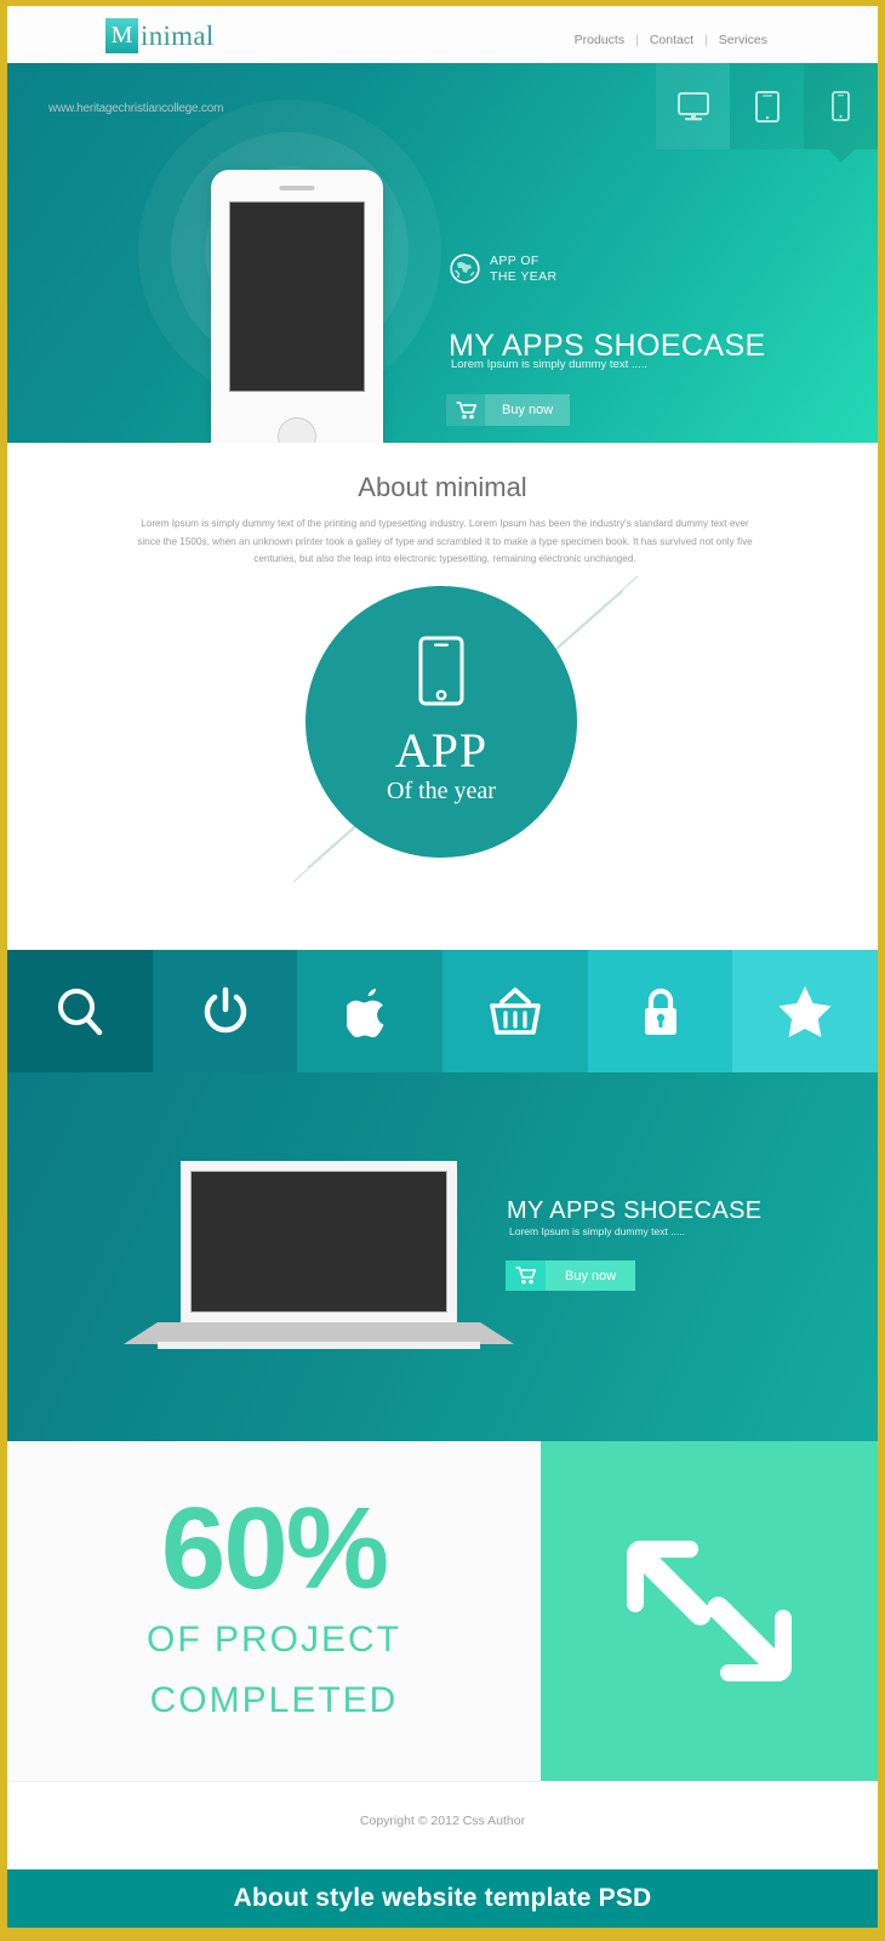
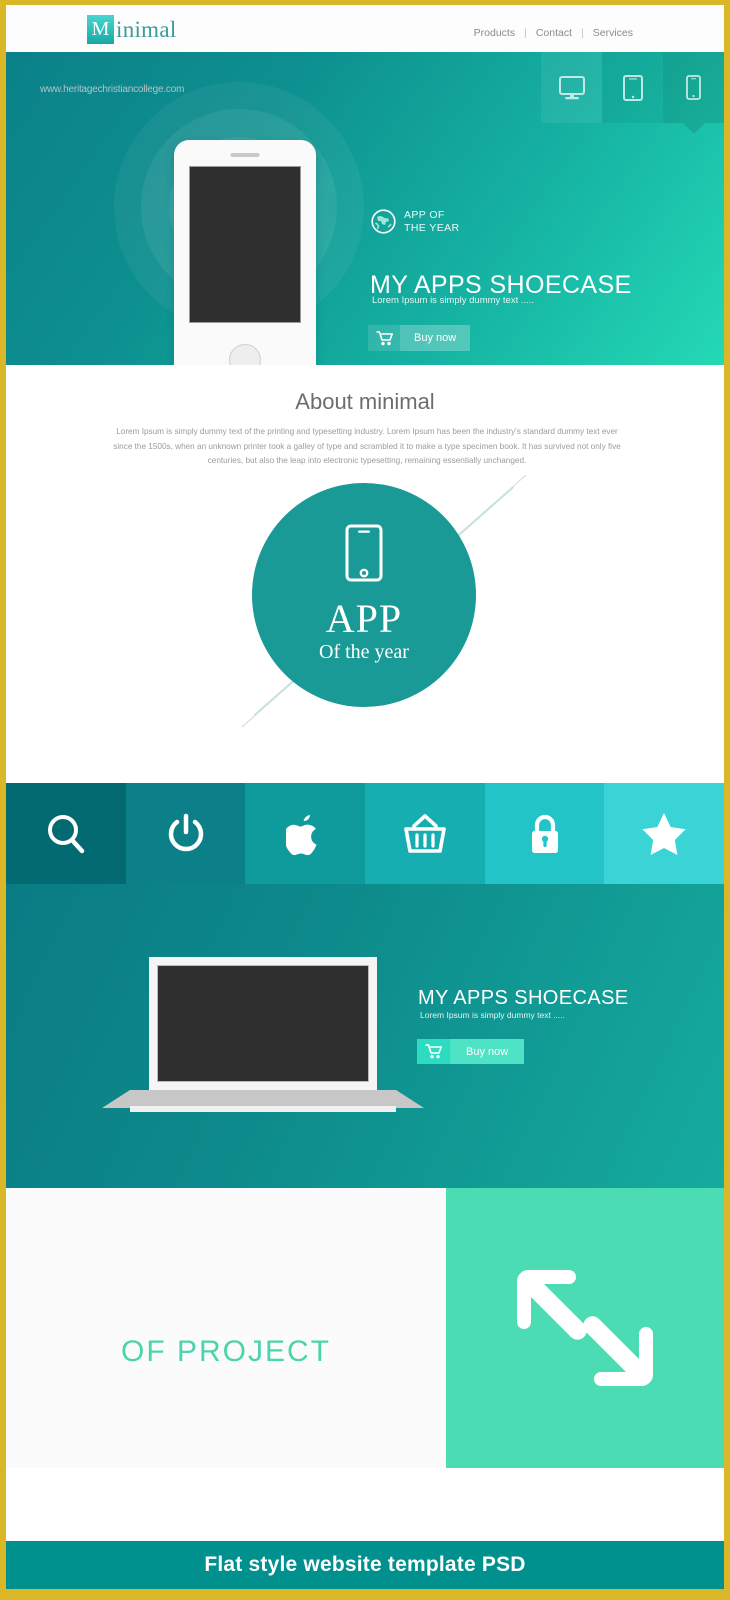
  M
  inimal
  Products
  |
  Contact
  |
  Services
  APP OF
  THE YEAR
  MY APPS SHOECASE
  Lorem Ipsum is simply dummy text .....
  Buy now
  About minimal
- Lorem Ipsum is simply dummy text of the printing and typesetting industry. Lorem Ipsum has been the industry's standard dummy text ever since the 1500s, when an unknown printer took a galley of type and scrambled it to make a type specimen book. It has survived not only five centuries, but also the leap into electronic typesetting, remaining electronic unchanged.
+ Lorem Ipsum is simply dummy text of the printing and typesetting industry. Lorem Ipsum has been the industry's standard dummy text ever since the 1500s, when an unknown printer took a galley of type and scrambled it to make a type specimen book. It has survived not only five centuries, but also the leap into electronic typesetting, remaining essentially unchanged.
  APP
  Of the year
  MY APPS SHOECASE
  Lorem Ipsum is simply dummy text .....
  Buy now
- 60%
  OF PROJECT
- COMPLETED
- Copyright © 2012 Css Author
  www.heritagechristiancollege.com
- About style website template PSD
+ Flat style website template PSD
